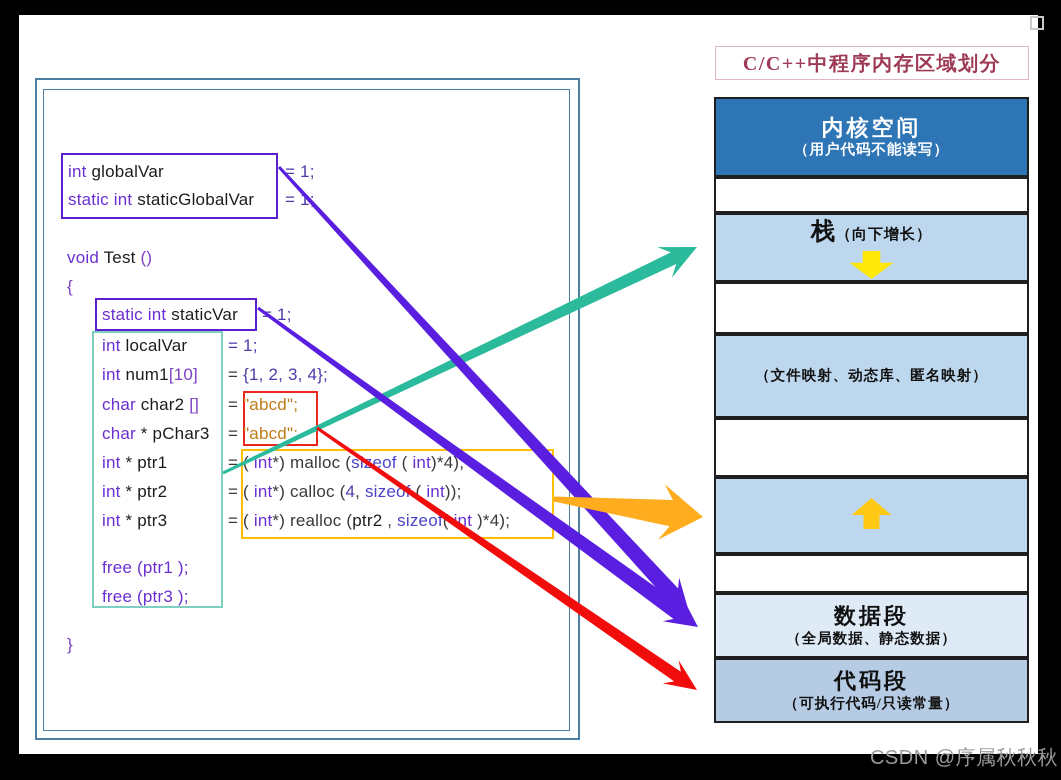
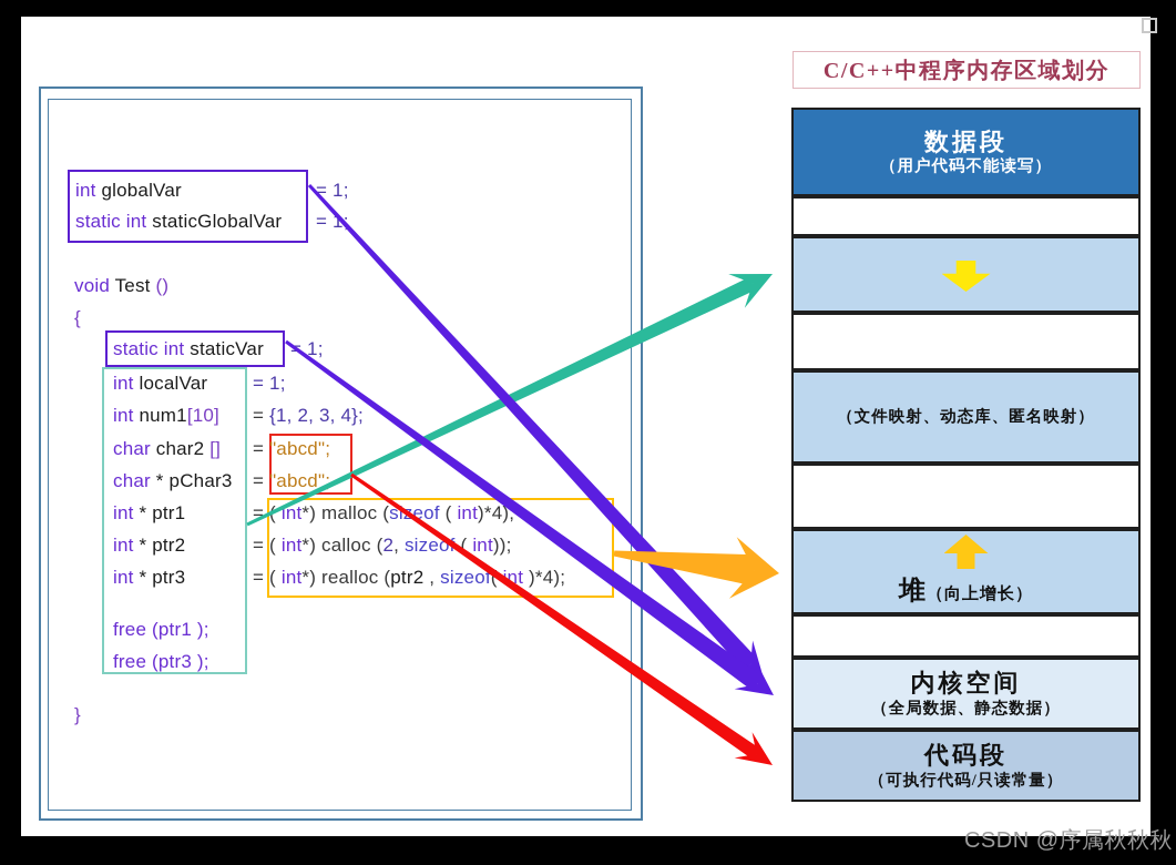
  C/C++中程序内存区域划分
  int globalVar
  = 1;
  static int staticGlobalVar
  = 1;
  void Test ()
  {
  static int staticVar
  int localVar
  = 1;
  int num1[10]
  = {1, 2, 3, 4};
  char char2 []
  = "abcd";
  char * pChar3
  = "abcd";
  int * ptr1
  = int*) malloc (sieof ( int)*4);
  int * ptr2
- = ( int*) calloc (4, sizeo ( int));
+ = ( int*) calloc (2, sizeo ( int));
  int * ptr3
  = ( int*) realloc (ptr2 , sizeof( nt )*4);
  free (ptr1 );
  free (ptr3 );
  }
- 内核空间
+ 数据段
  （用户代码不能读写）
- 栈（向下增长）
  （文件映射、动态库、匿名映射）
+ 堆（向上增长）
- 数据段
+ 内核空间
  （全局数据、静态数据）
  代码段
  （可执行代码/只读常量）
  CSDN @序属秋秋秋
